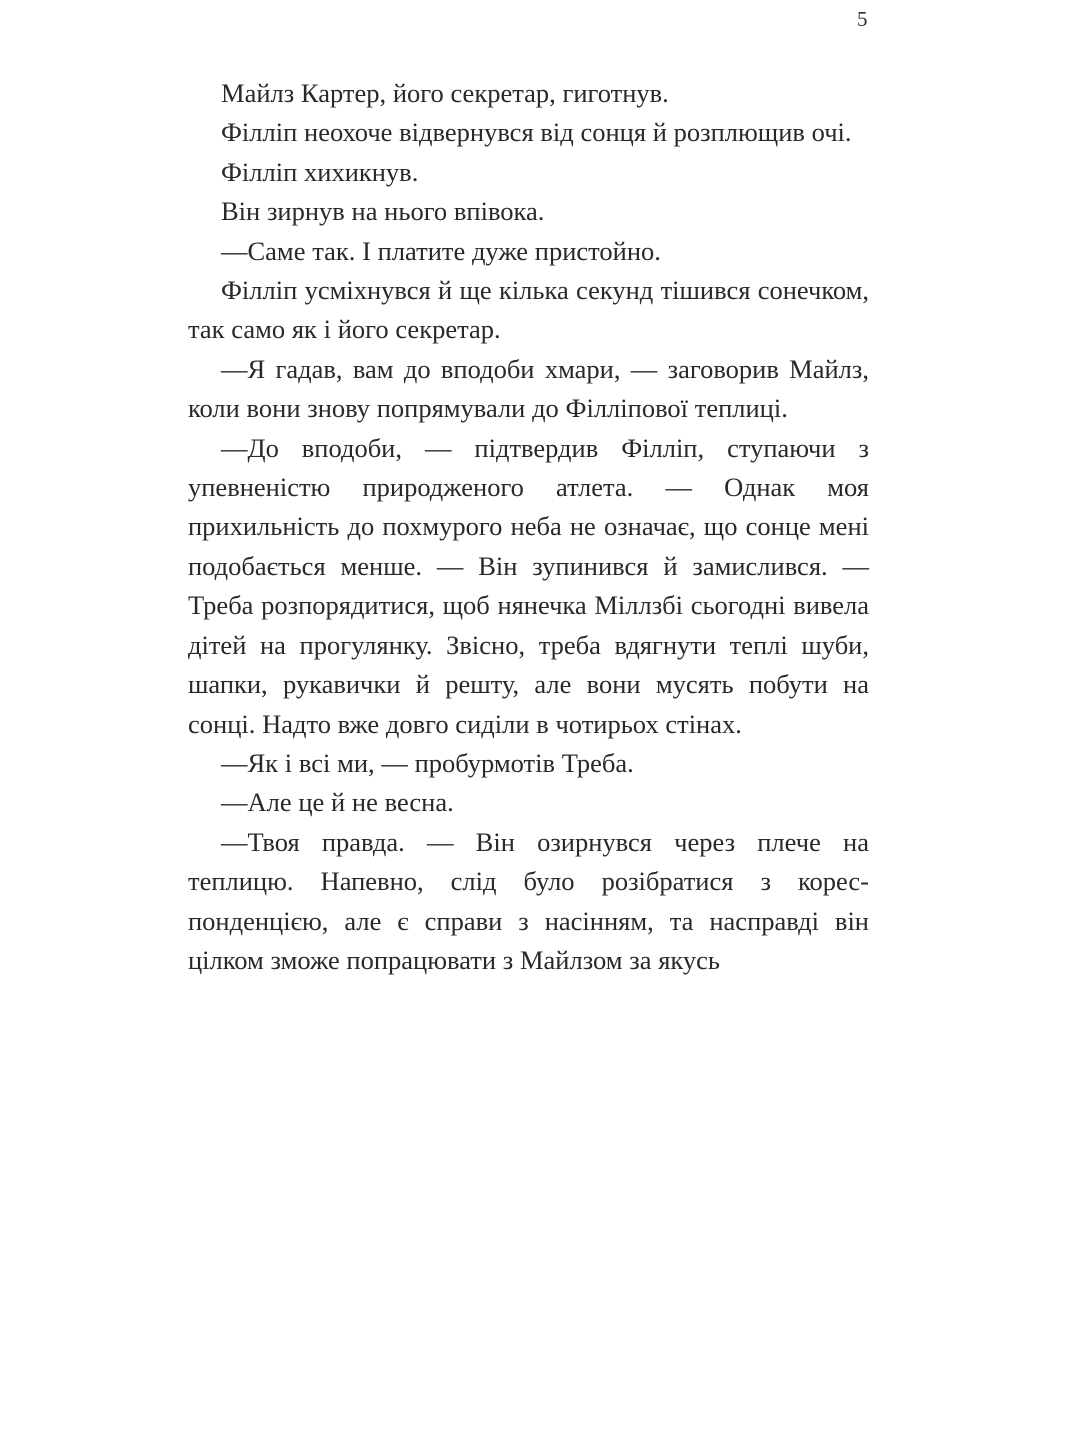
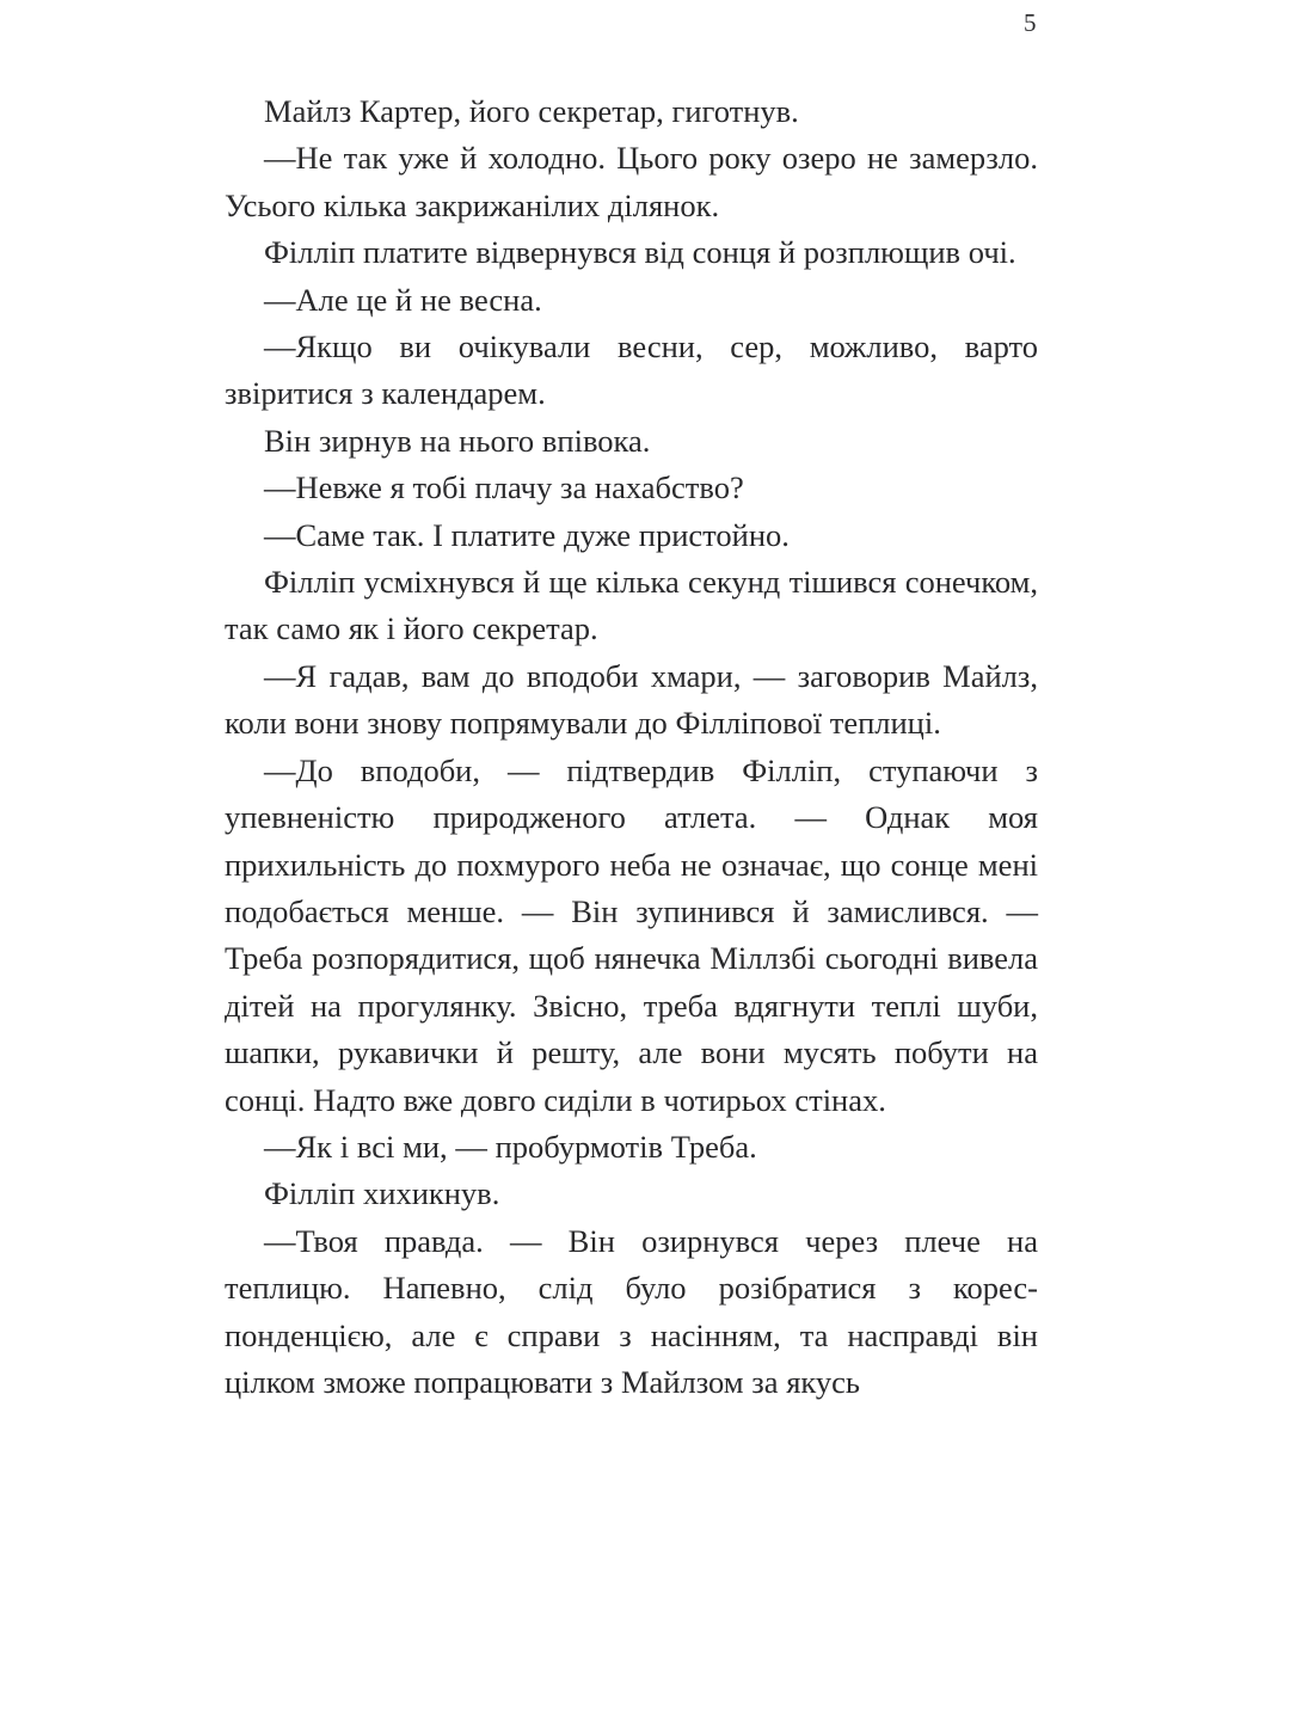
  5
  Майлз Картер, його секретар, гиготнув.
+ —Не так уже й холодно. Цього року озеро не за­мерзло. Усього кілька закрижанілих ділянок.
- Філліп неохоче відвернувся від сонця й розплю­щив очі.
+ Філліп платите відвернувся від сонця й розплю­щив очі.
- Філліп хихикнув.
+ —Але це й не весна.
+ —Якщо ви очікували весни, сер, можливо, варто звіритися з календарем.
  Він зирнув на нього впівока.
+ —Невже я тобі плачу за нахабство?
  —Саме так. І платите дуже пристойно.
  Філліп усміхнувся й ще кілька секунд тішився со­нечком, так само як і його секретар.
  —Я гадав, вам до вподоби хмари, — заговорив Майлз, коли вони знову попрямували до Філліпової теплиці.
  —До вподоби, — підтвердив Філліп, ступаючи з упевненістю природженого атлета. — Однак моя прихильність до похмурого неба не означає, що сон­це мені подобається менше. — Він зупинився й замис­лився. — Треба розпорядитися, щоб нянечка Міллз­бі сьогодні вивела дітей на прогулянку. Звісно, треба вдягнути теплі шуби, шапки, рукавички й решту, але вони мусять побути на сонці. Надто вже довго сиділи в чотирьох стінах.
  —Як і всі ми, — пробурмотів Треба.
- —Але це й не весна.
+ Філліп хихикнув.
  —Твоя правда. — Він озирнувся через плече на теплицю. Напевно, слід було розібратися з корес­понденцією, але є справи з насінням, та насправді він цілком зможе попрацювати з Майлзом за якусь
